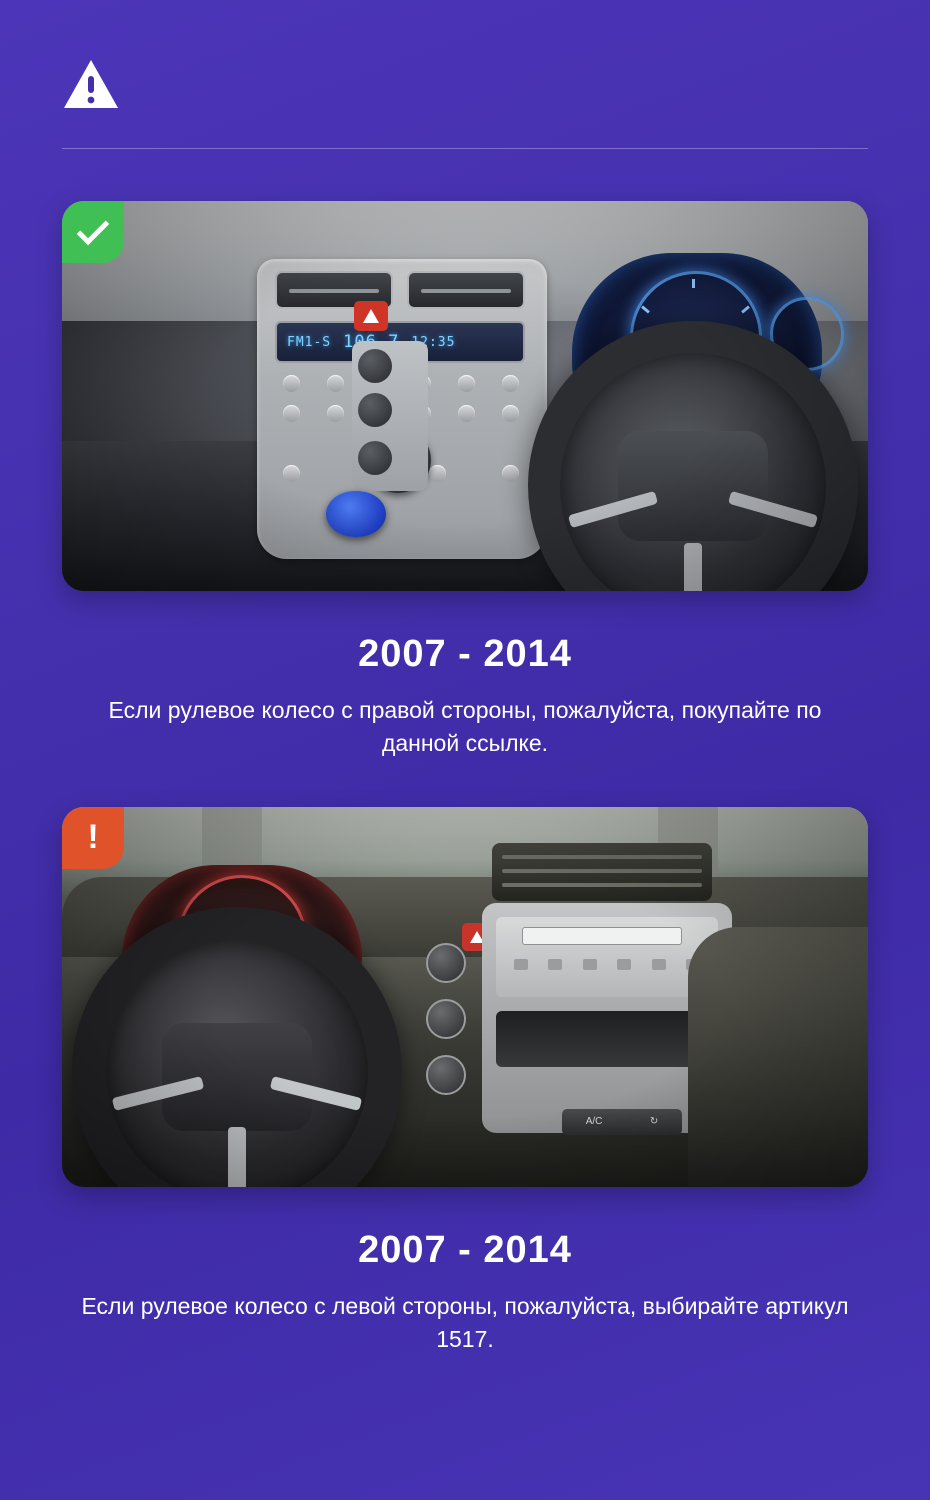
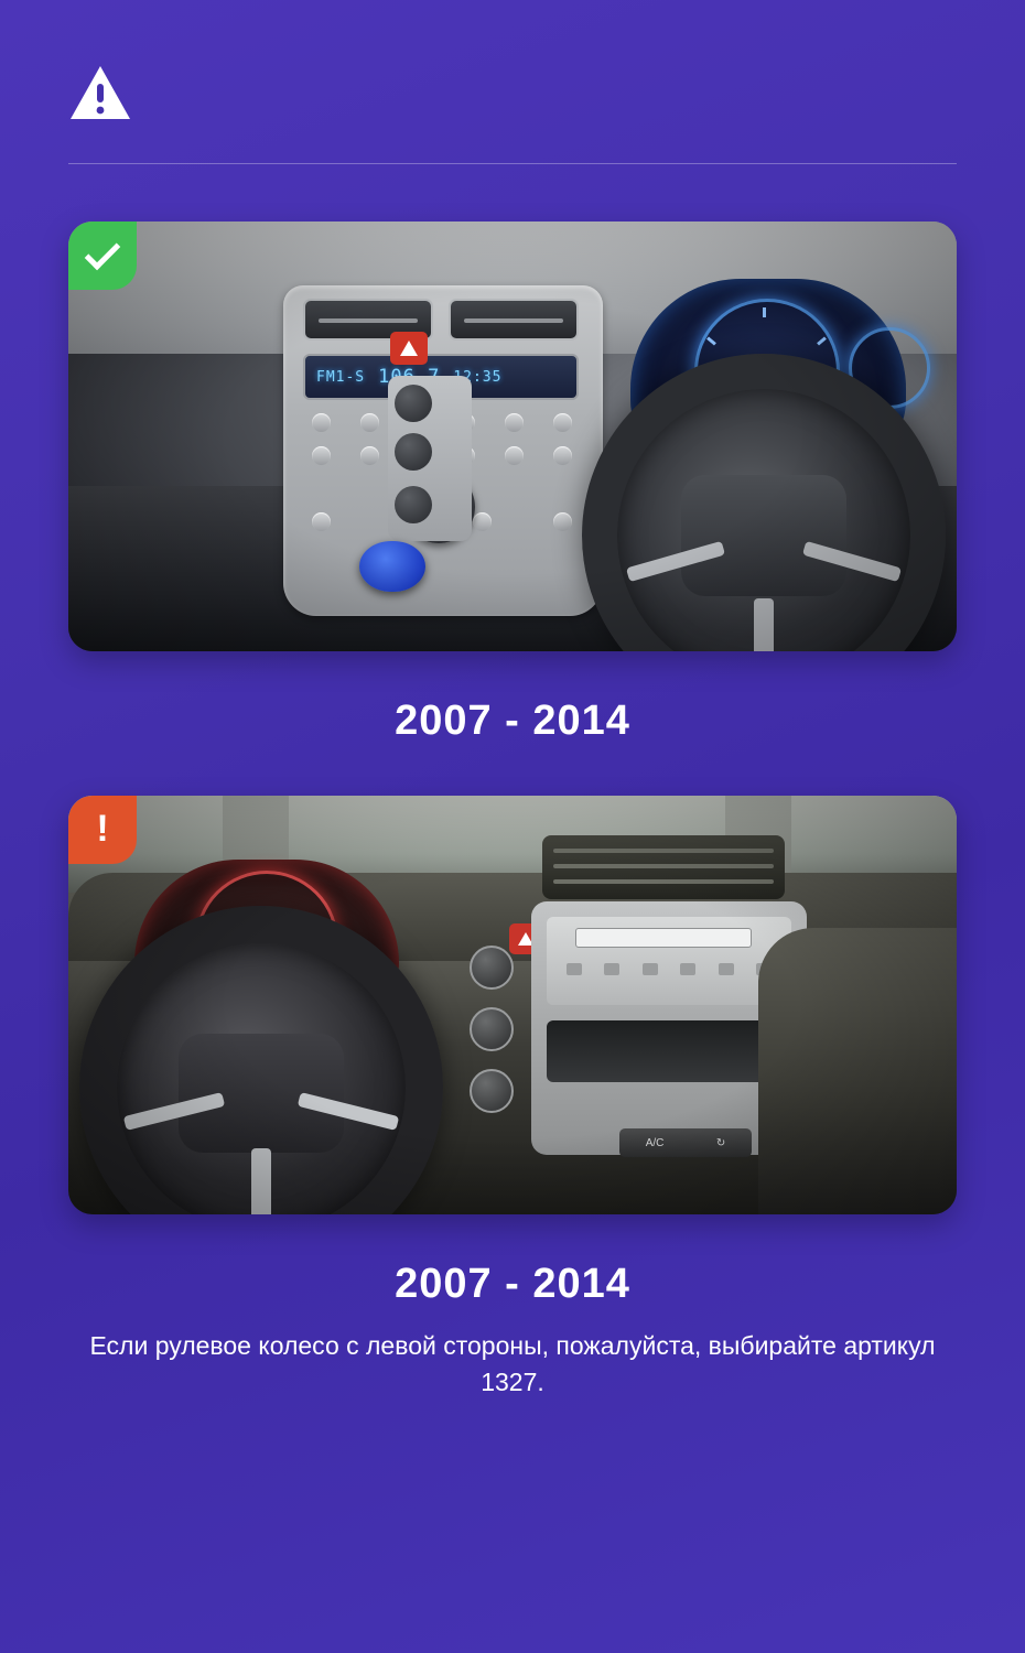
  2007 - 2014
- Если рулевое колесо с правой стороны, пожалуйста, покупайте по данной ссылке.
  !
  2007 - 2014
- Если рулевое колесо с левой стороны, пожалуйста, выбирайте артикул 1517.
+ Если рулевое колесо с левой стороны, пожалуйста, выбирайте артикул 1327.
